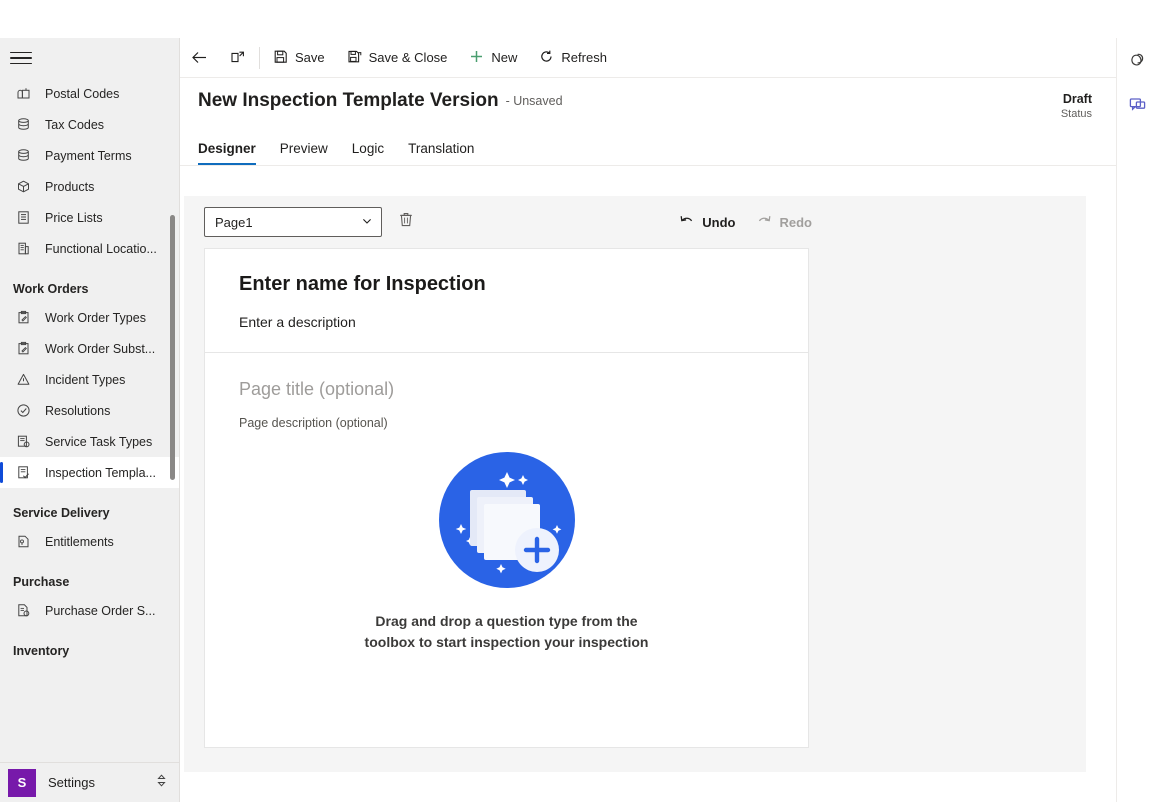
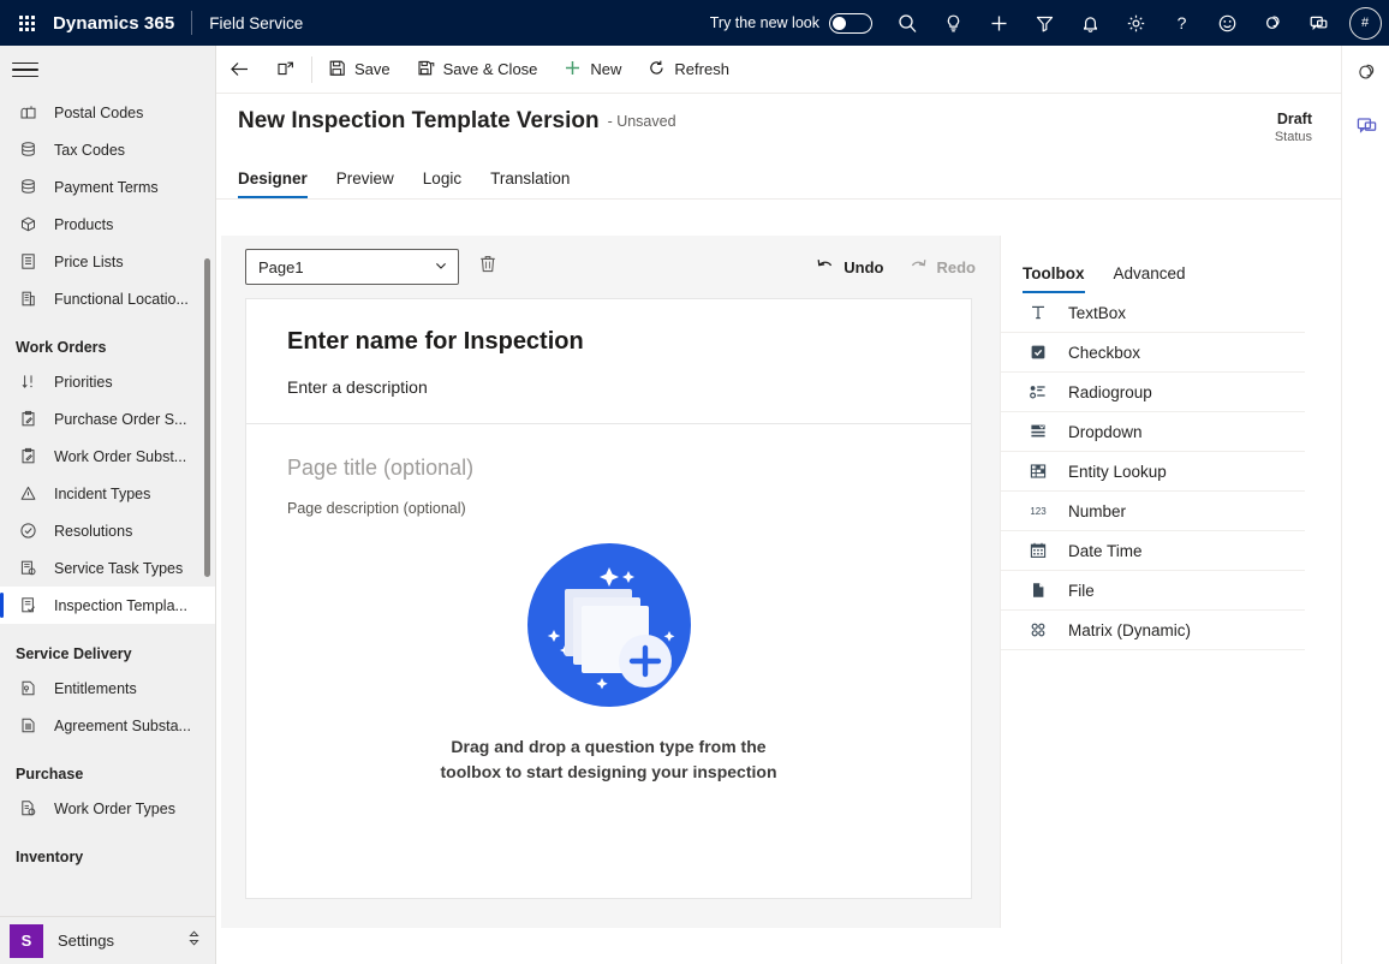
+ Dynamics 365
+ Field Service
+ Try the new look
+ ?
+ #
  Postal Codes
  Tax Codes
  Payment Terms
  Products
  Price Lists
  Functional Locatio...
  Work Orders
+ Priorities
- Work Order Types
+ Purchase Order S...
  Work Order Subst...
  Incident Types
  Resolutions
  Service Task Types
  Inspection Templa...
  Service Delivery
  Entitlements
+ Agreement Substa...
  Purchase
- Purchase Order S...
+ Work Order Types
  Inventory
  S
  Settings
  Save
  Save & Close
  New
  Refresh
  New Inspection Template Version
  - Unsaved
  Draft
  Status
  Designer
  Preview
  Logic
  Translation
  Page1
  Undo
  Redo
  Enter name for Inspection
  Enter a description
  Page title (optional)
  Page description (optional)
- Drag and drop a question type from the toolbox to start inspection your inspection
+ Drag and drop a question type from the toolbox to start designing your inspection
+ Toolbox
+ Advanced
+ TextBox
+ Checkbox
+ Radiogroup
+ Dropdown
+ Entity Lookup
+ 123
+ Number
+ Date Time
+ File
+ Matrix (Dynamic)
